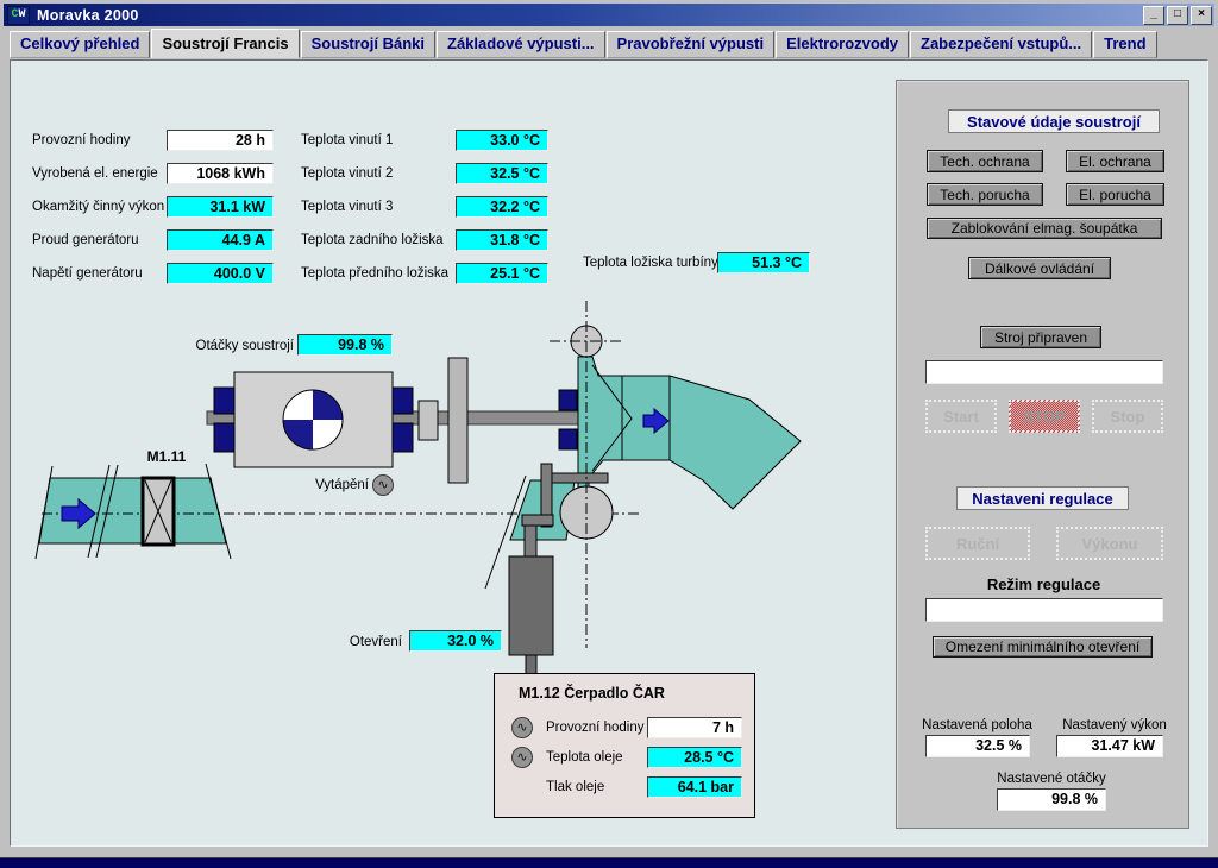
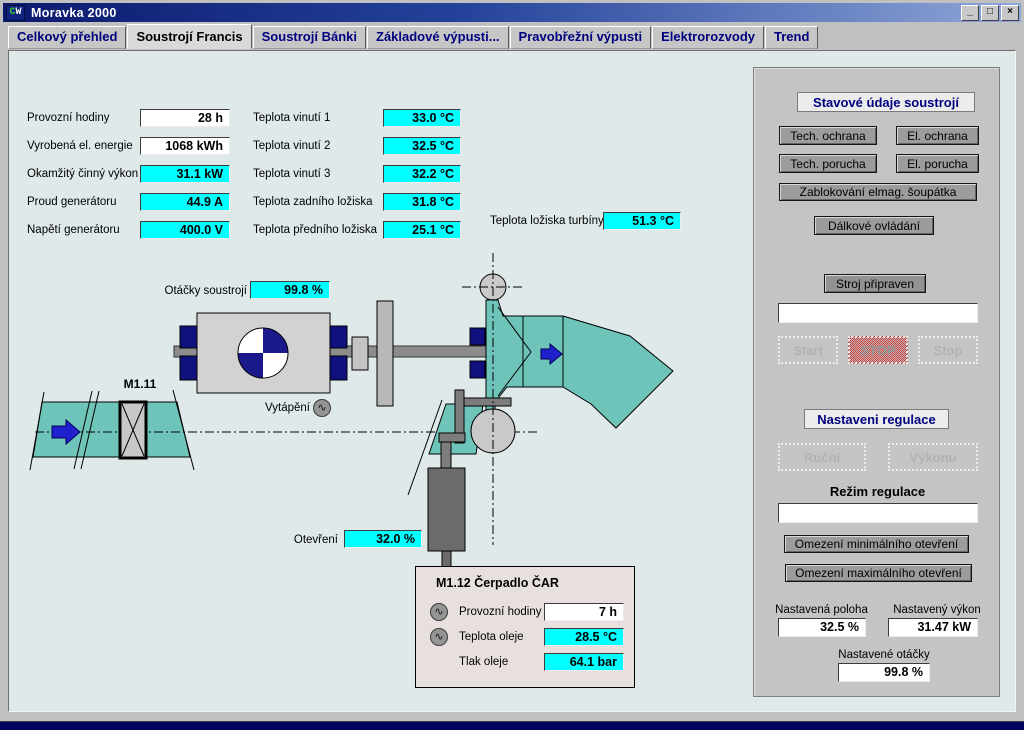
  CW
  Moravka 2000
  _
  □
  ×
  Celkový přehled
  Soustrojí Francis
  Soustrojí Bánki
  Základové výpusti...
  Pravobřežní výpusti
  Elektrorozvody
- Zabezpečení vstupů...
  Trend
  Provozní hodiny
  28 h
  Vyrobená el. energie
  1068 kWh
  Okamžitý činný výkon
  31.1 kW
  Proud generátoru
  44.9 A
  Napětí generátoru
  400.0 V
  Teplota vinutí 1
  33.0 °C
  Teplota vinutí 2
  32.5 °C
  Teplota vinutí 3
  32.2 °C
  Teplota zadního ložiska
  31.8 °C
  Teplota předního ložiska
  25.1 °C
  Teplota ložiska turbíny
  51.3 °C
  Otáčky soustrojí
  99.8 %
  M1.11
  Vytápění
  ∿
  Otevření
  32.0 %
  M1.12 Čerpadlo ČAR
  ∿
  Provozní hodiny
  7 h
  ∿
  Teplota oleje
  28.5 °C
  Tlak oleje
  64.1 bar
  Stavové údaje soustrojí
  Tech. ochrana
  El. ochrana
  Tech. porucha
  El. porucha
  Zablokování elmag. šoupátka
  Dálkové ovládání
  Stroj připraven
  STOP
  Nastaveni regulace
  Režim regulace
  Omezení minimálního otevření
+ Omezení maximálního otevření
  Nastavená poloha
  Nastavený výkon
  32.5 %
  31.47 kW
  Nastavené otáčky
  99.8 %
